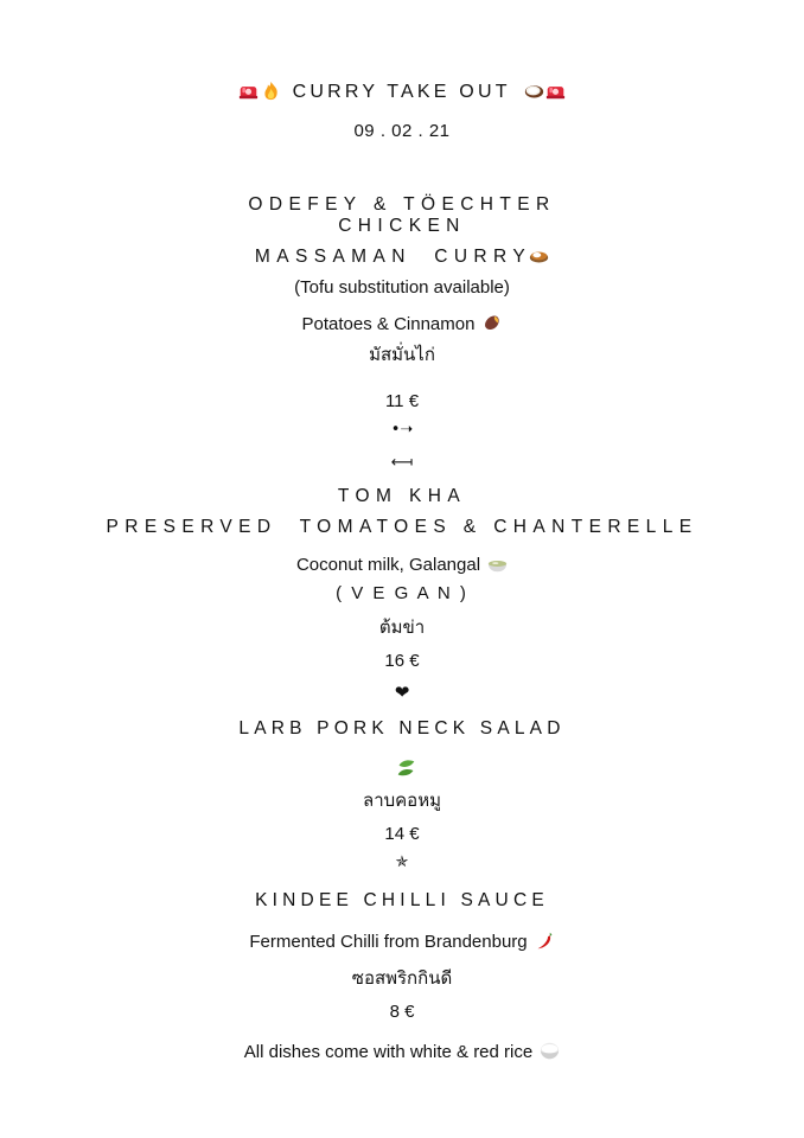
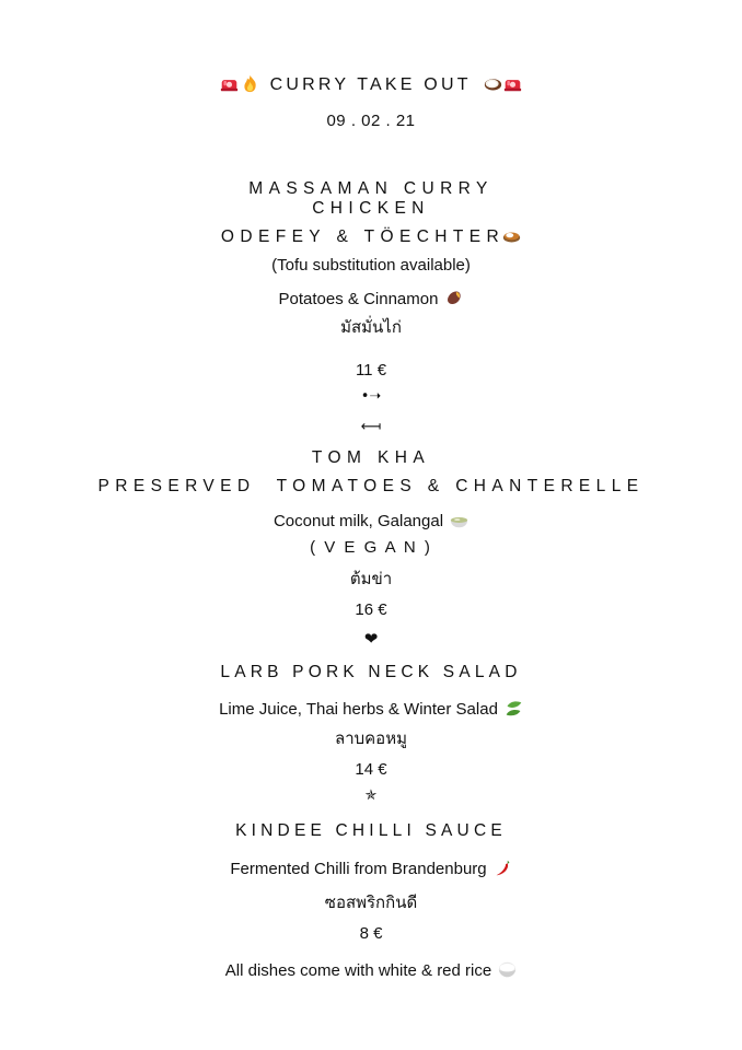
  CURRY TAKE OUT
  09 . 02 . 21
- ODEFEY & TÖECHTER
+ MASSAMAN CURRY
  CHICKEN
- MASSAMAN CURRY
+ ODEFEY & TÖECHTER
  (Tofu substitution available)
  Potatoes & Cinnamon
  มัสมั่นไก่
  11 €
  •➝
  ⟻
  TOM KHA
  PRESERVED TOMATOES & CHANTERELLE
  Coconut milk, Galangal
  ( V E G A N )
  ต้มข่า
  16 €
  ❤
  LARB PORK NECK SALAD
+ Lime Juice, Thai herbs & Winter Salad
  ลาบคอหมู
  14 €
  ✯
  KINDEE CHILLI SAUCE
  Fermented Chilli from Brandenburg
  ซอสพริกกินดี
  8 €
  All dishes come with white & red rice
